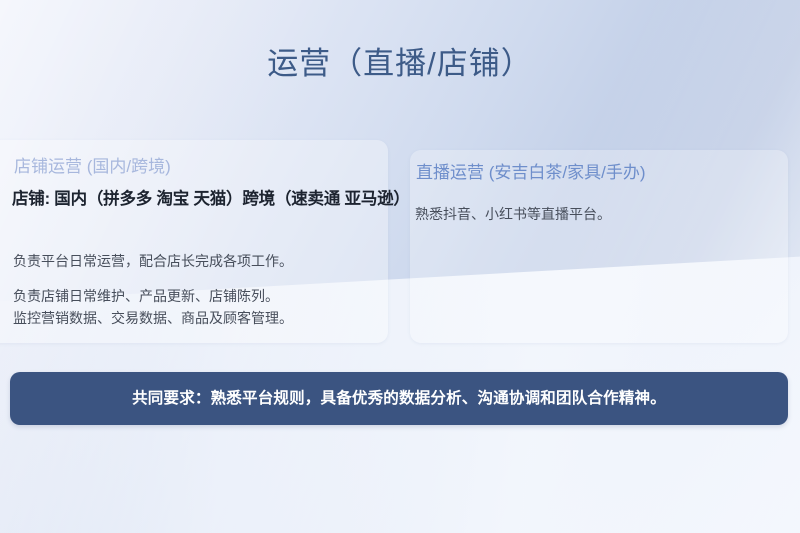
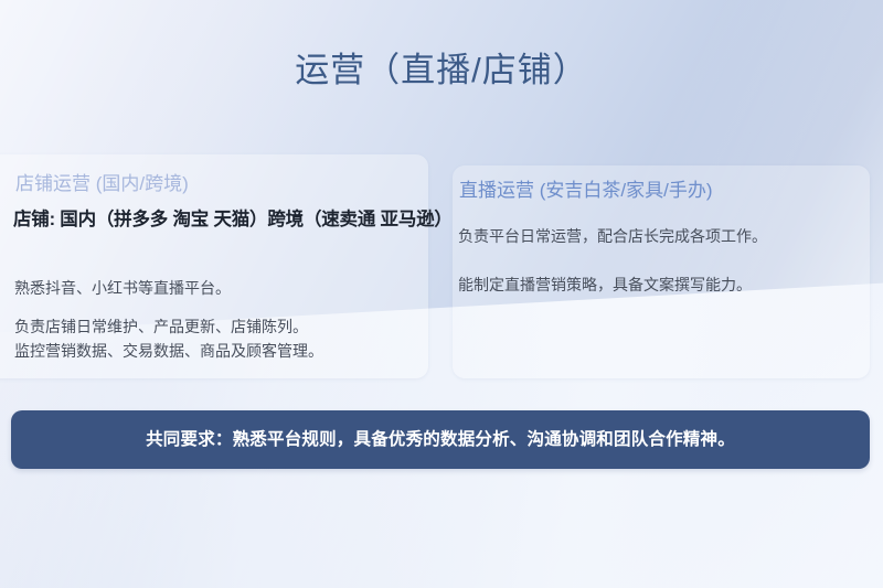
  运营（直播/店铺）
  店铺运营 (国内/跨境)
  店铺: 国内（拼多多 淘宝 天猫）跨境（速卖通 亚马逊）
- 负责平台日常运营，配合店长完成各项工作。
+ 熟悉抖音、小红书等直播平台。
  负责店铺日常维护、产品更新、店铺陈列。
  监控营销数据、交易数据、商品及顾客管理。
  直播运营 (安吉白茶/家具/手办)
- 熟悉抖音、小红书等直播平台。
+ 负责平台日常运营，配合店长完成各项工作。
+ 能制定直播营销策略，具备文案撰写能力。
  共同要求：熟悉平台规则，具备优秀的数据分析、沟通协调和团队合作精神。
